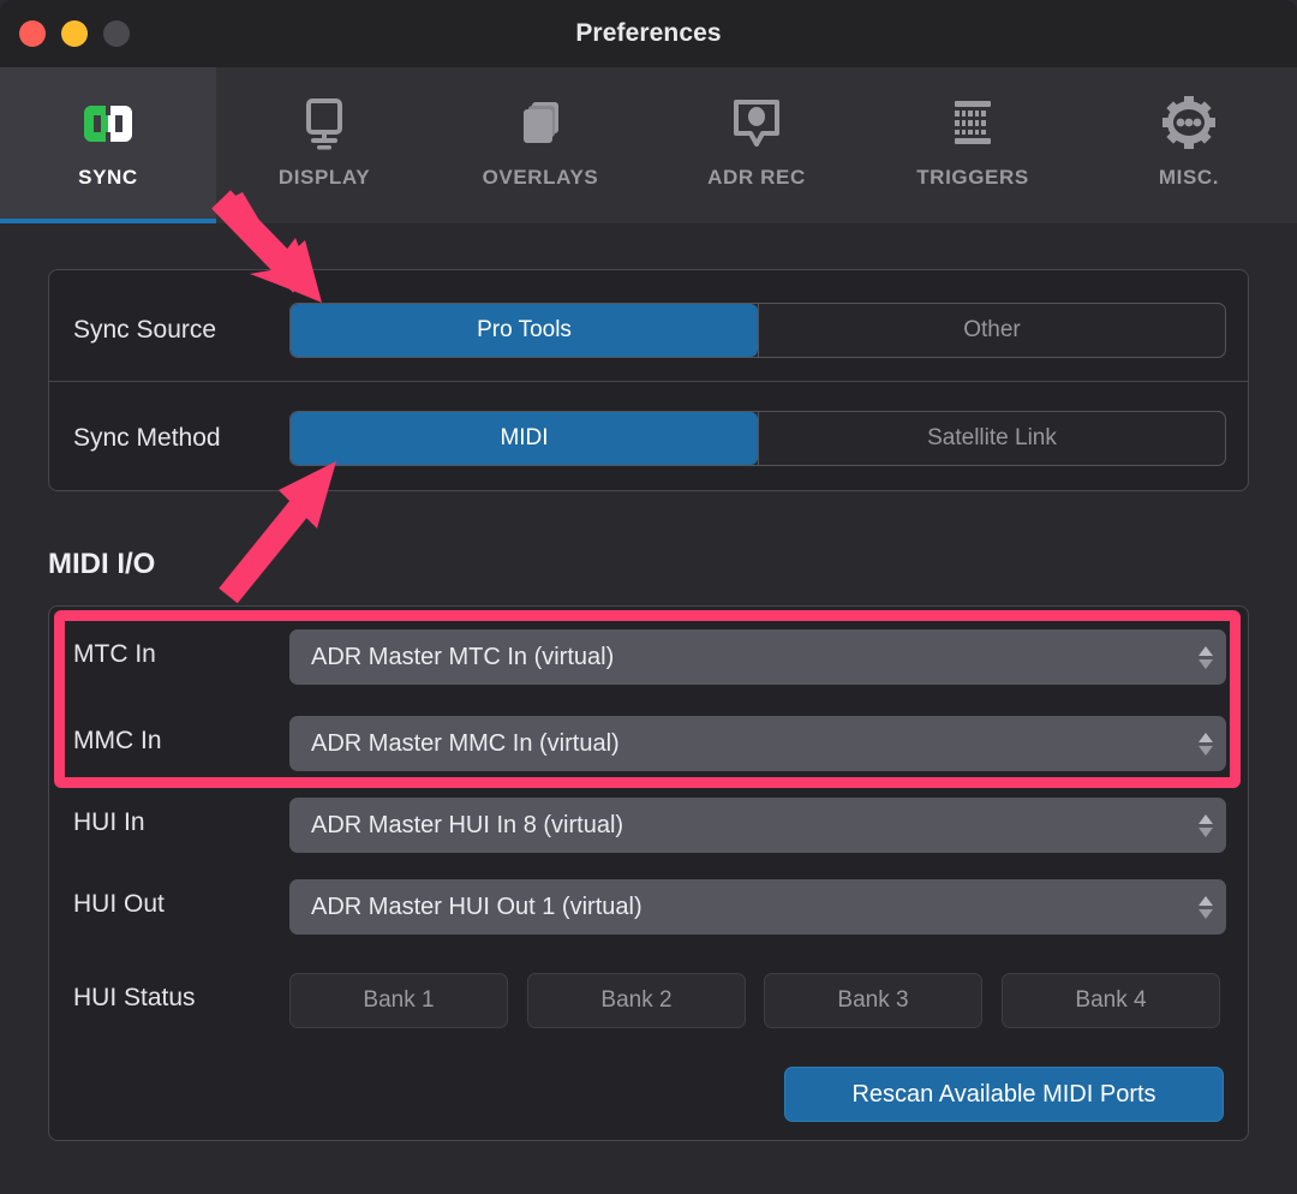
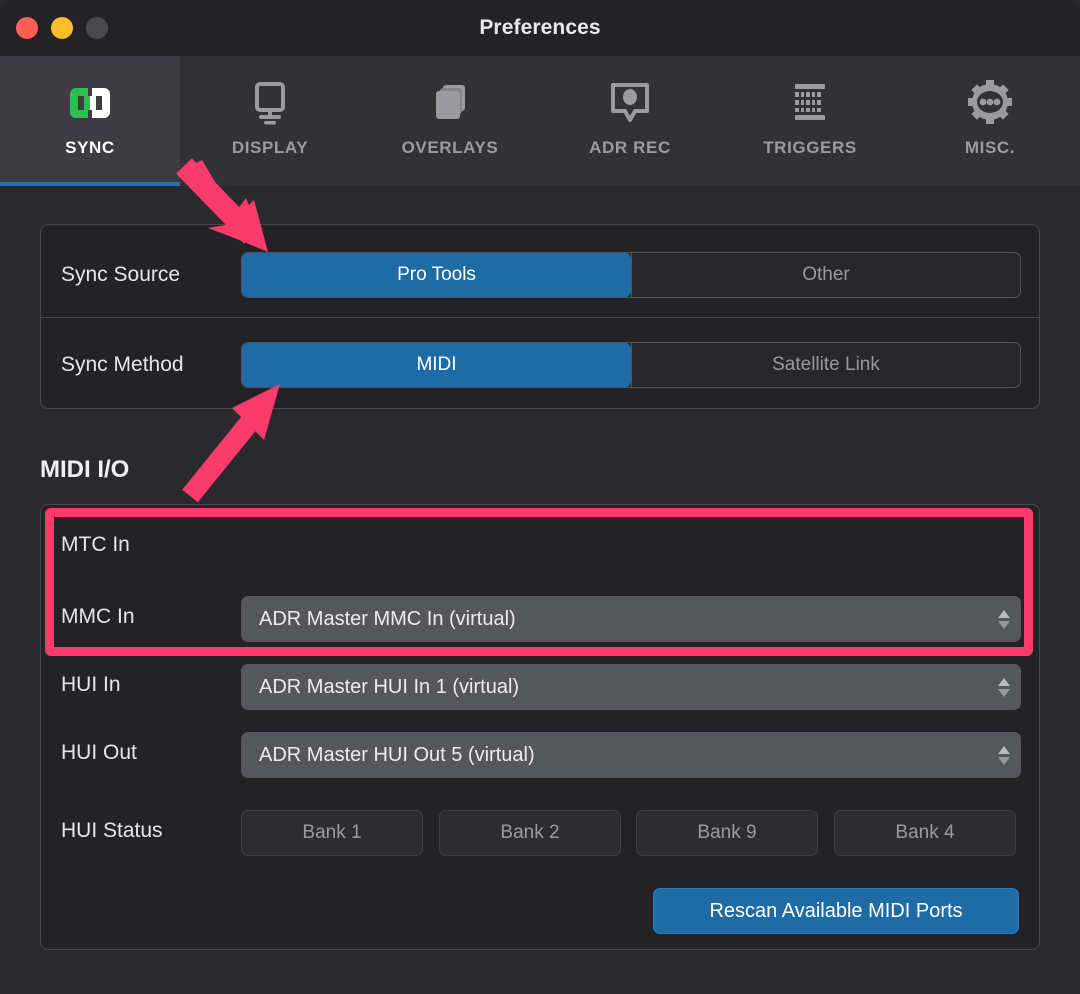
  Preferences
  SYNC
  DISPLAY
  OVERLAYS
  ADR REC
  TRIGGERS
  MISC.
  Sync Source
  Pro Tools
  Other
  Sync Method
  MIDI
  Satellite Link
  MIDI I/O
  MTC In
- ADR Master MTC In (virtual)
  MMC In
  ADR Master MMC In (virtual)
  HUI In
- ADR Master HUI In 8 (virtual)
+ ADR Master HUI In 1 (virtual)
  HUI Out
- ADR Master HUI Out 1 (virtual)
+ ADR Master HUI Out 5 (virtual)
  HUI Status
  Bank 1
  Bank 2
- Bank 3
+ Bank 9
  Bank 4
  Rescan Available MIDI Ports
